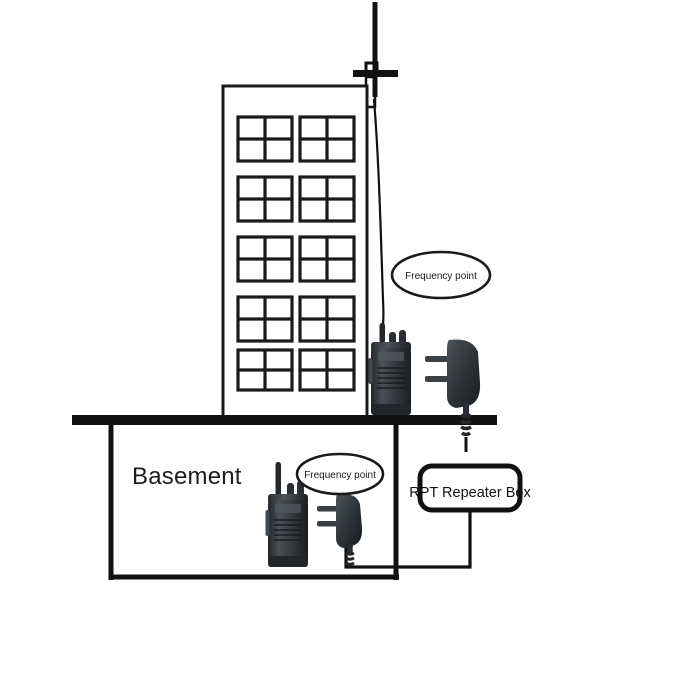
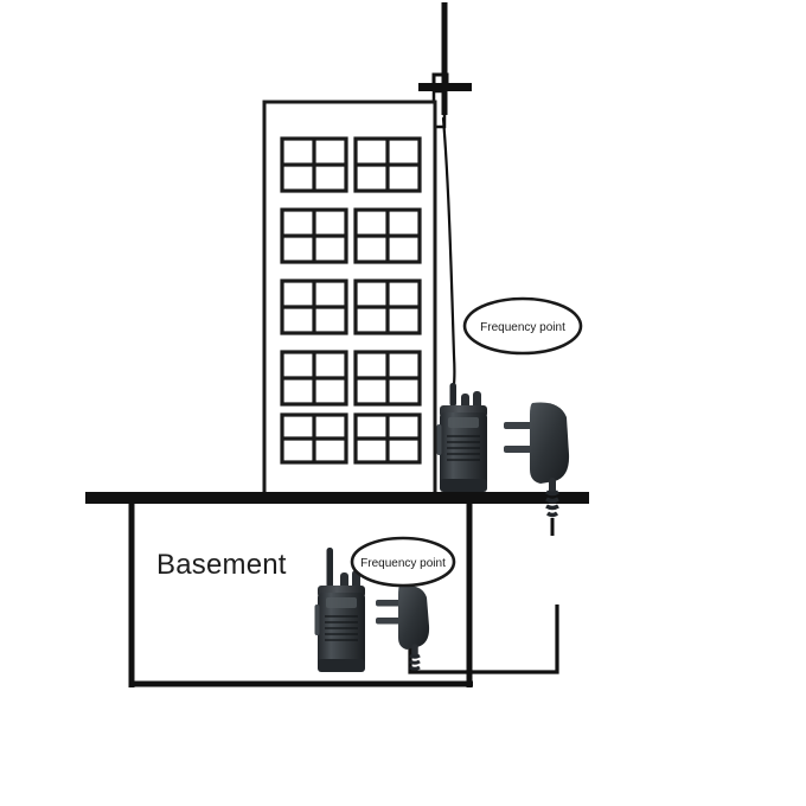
- RPT Repeater Box
  Frequency point
  Frequency point
  Basement
